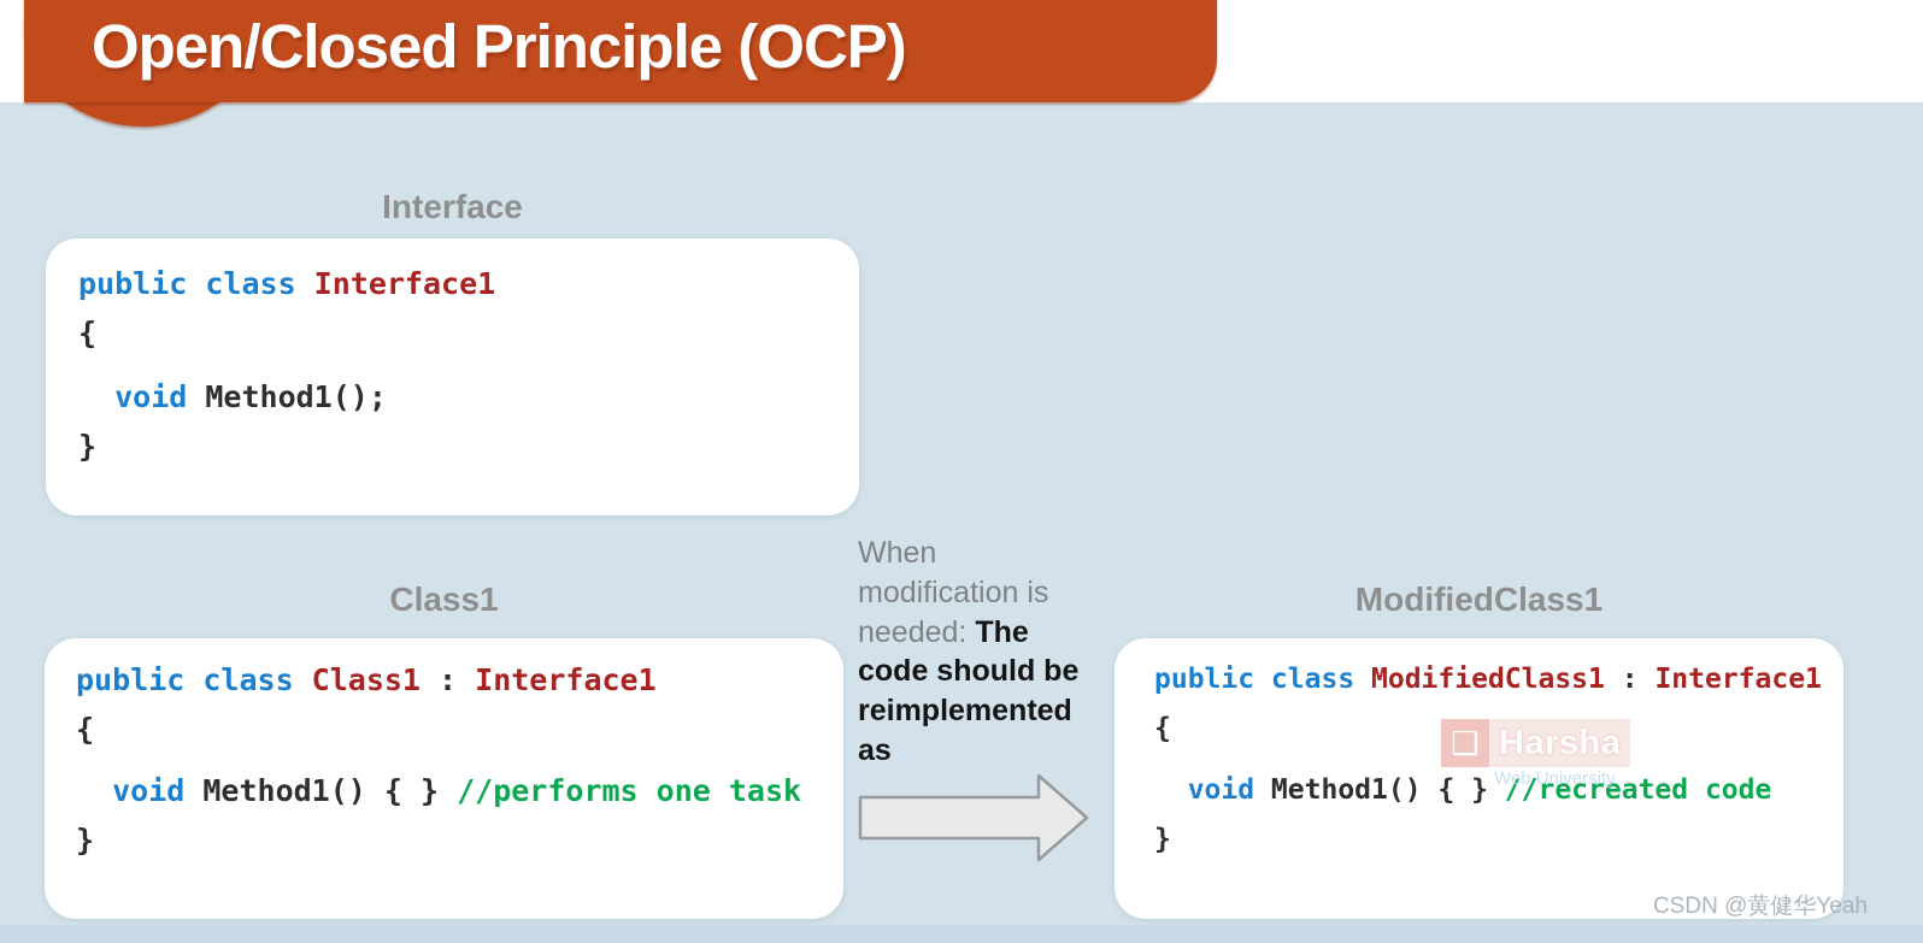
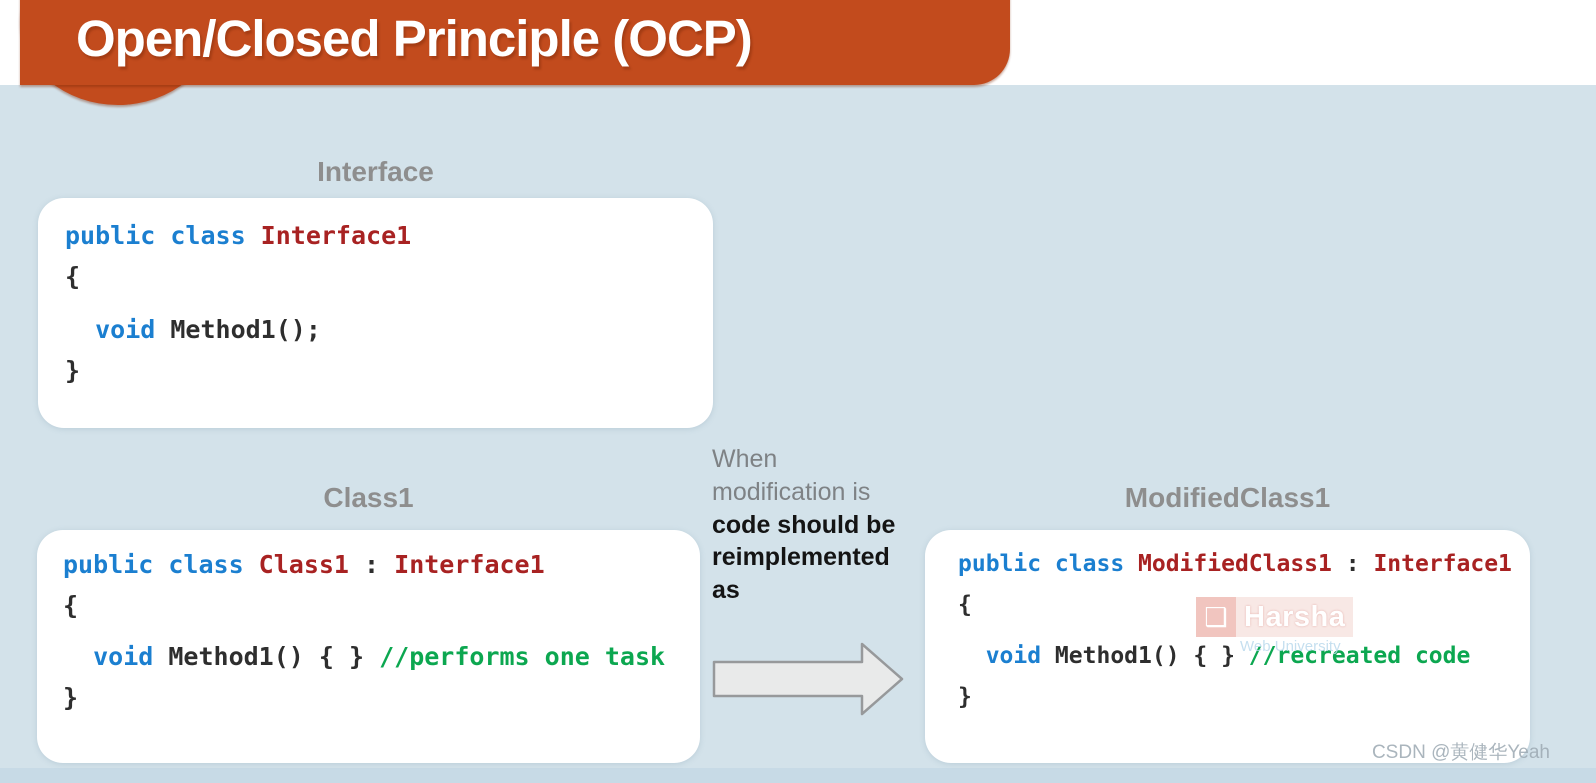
  Open/Closed Principle (OCP)
  Interface
  public class Interface1
  {
  void Method1();
  }
  Class1
  public class Class1 : Interface1
  {
  void Method1() { } //performs one task
  }
  ModifiedClass1
  public class ModifiedClass1 : Interface1
  {
  void Method1() { } //recreated code
  }
  When
  modification is
- needed: The
  code should be
  reimplemented
  as
  ❑
  Harsha
  Web University
  CSDN @黄健华Yeah
